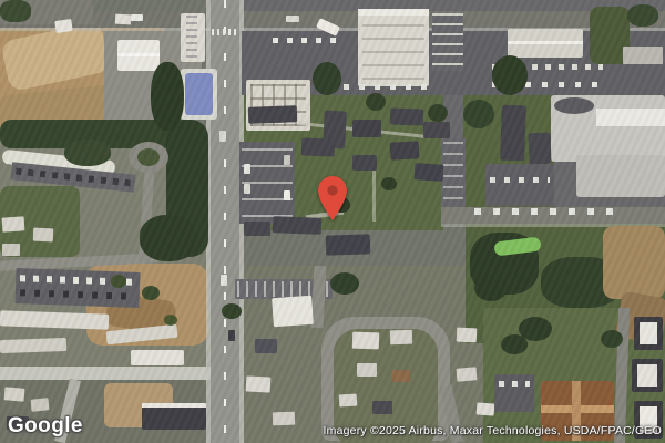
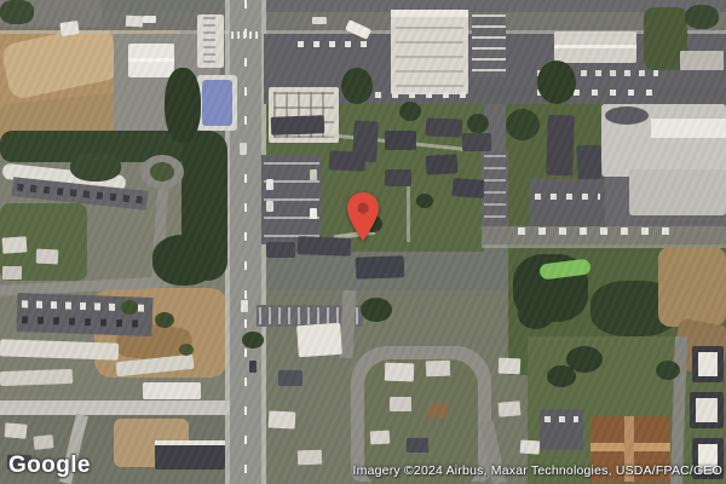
  Google
- Imagery ©2025 Airbus, Maxar Technologies, USDA/FPAC/GEO
+ Imagery ©2024 Airbus, Maxar Technologies, USDA/FPAC/GEO
